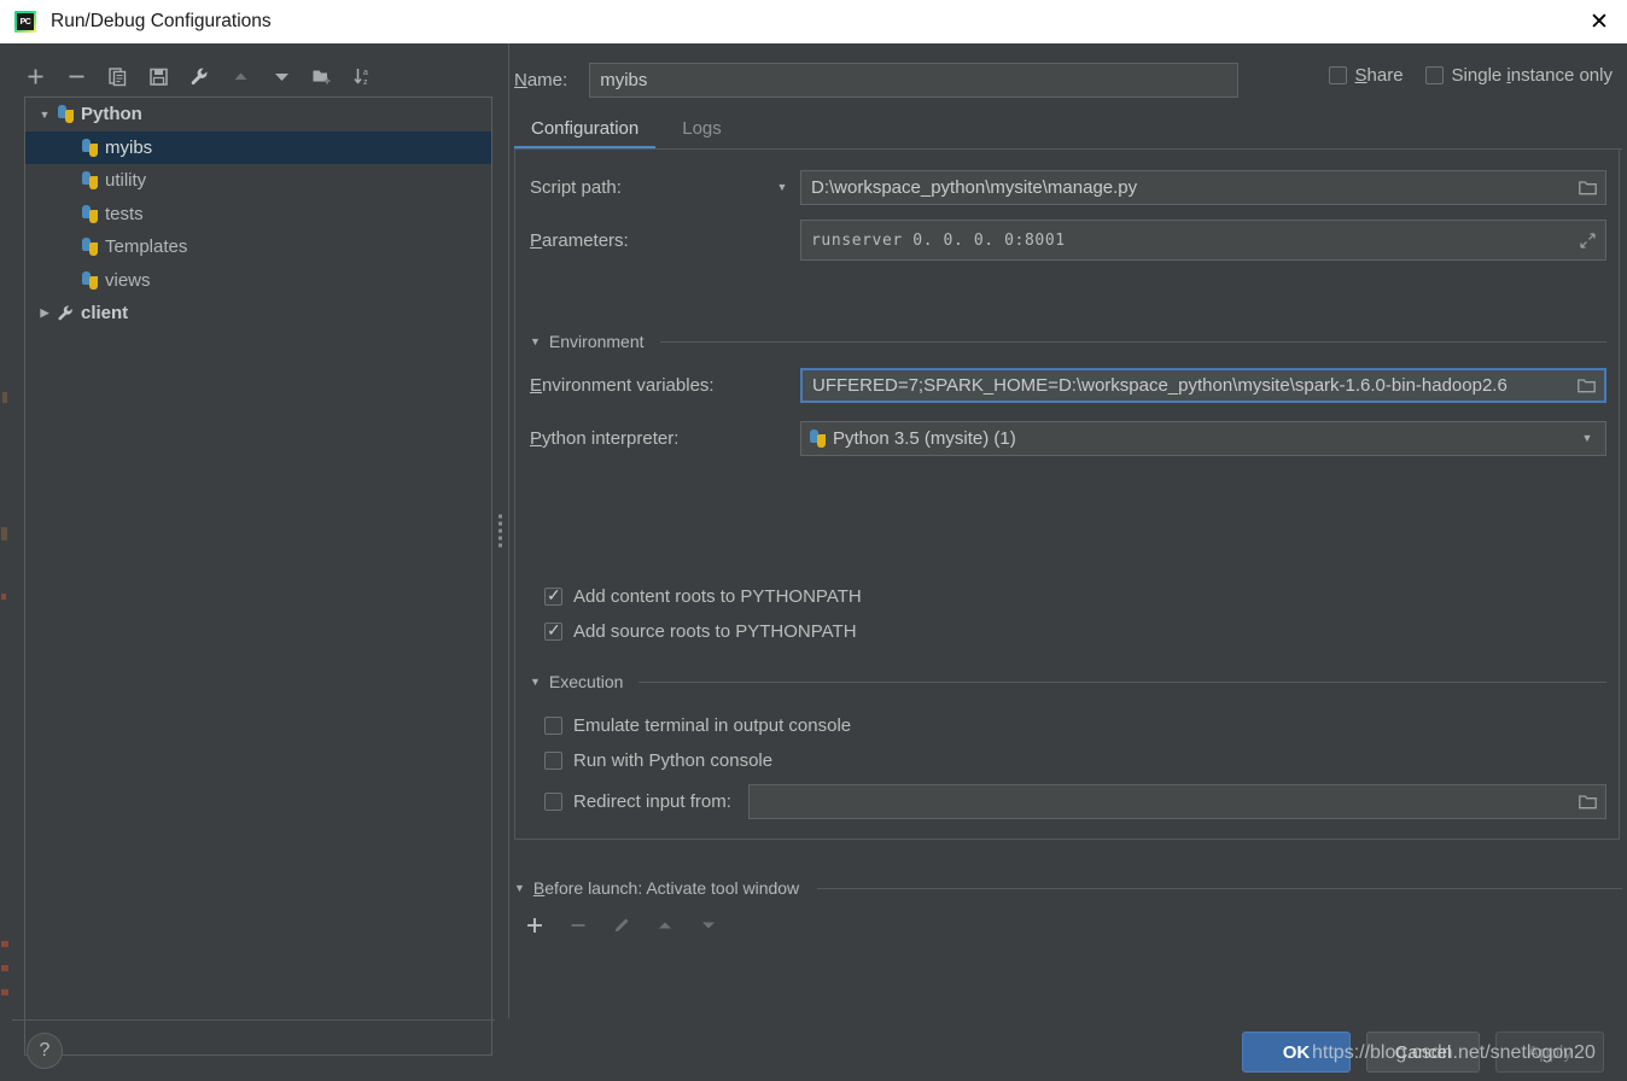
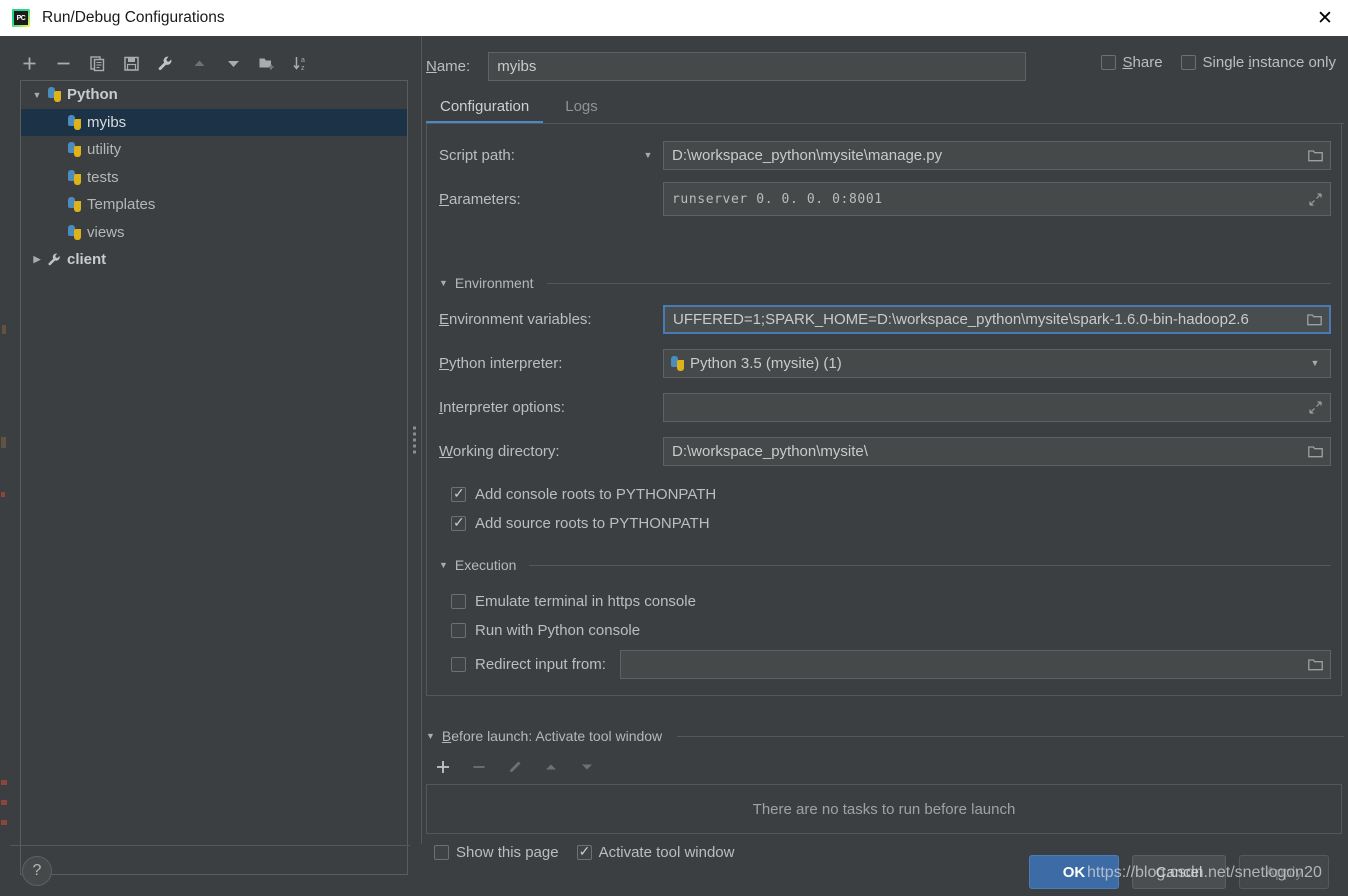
  Run/Debug Configurations
  ✕
  ▼
  Python
  myibs
  utility
  tests
  Templates
  views
  ▶
  client
  Name:
  myibs
  Share
  Single instance only
  Configuration
  Logs
  Script path:
  ▼
  D:\workspace_python\mysite\manage.py
  Parameters:
  runserver 0. 0. 0. 0:8001
  ▼
  Environment
  Environment variables:
- UFFERED=7;SPARK_HOME=D:\workspace_python\mysite\spark-1.6.0-bin-hadoop2.6
+ UFFERED=1;SPARK_HOME=D:\workspace_python\mysite\spark-1.6.0-bin-hadoop2.6
  Python interpreter:
  Python 3.5 (mysite) (1)
  ▼
+ Interpreter options:
+ Working directory:
+ D:\workspace_python\mysite\
- Add content roots to PYTHONPATH
+ Add console roots to PYTHONPATH
  Add source roots to PYTHONPATH
  ▼
  Execution
- Emulate terminal in output console
+ Emulate terminal in https console
  Run with Python console
  Redirect input from:
  ▼
  Before launch: Activate tool window
+ There are no tasks to run before launch
+ Show this page
+ Activate tool window
  ?
  OK
  Cancel
  Apply
  https://blog.csdn.net/snetlogon20
